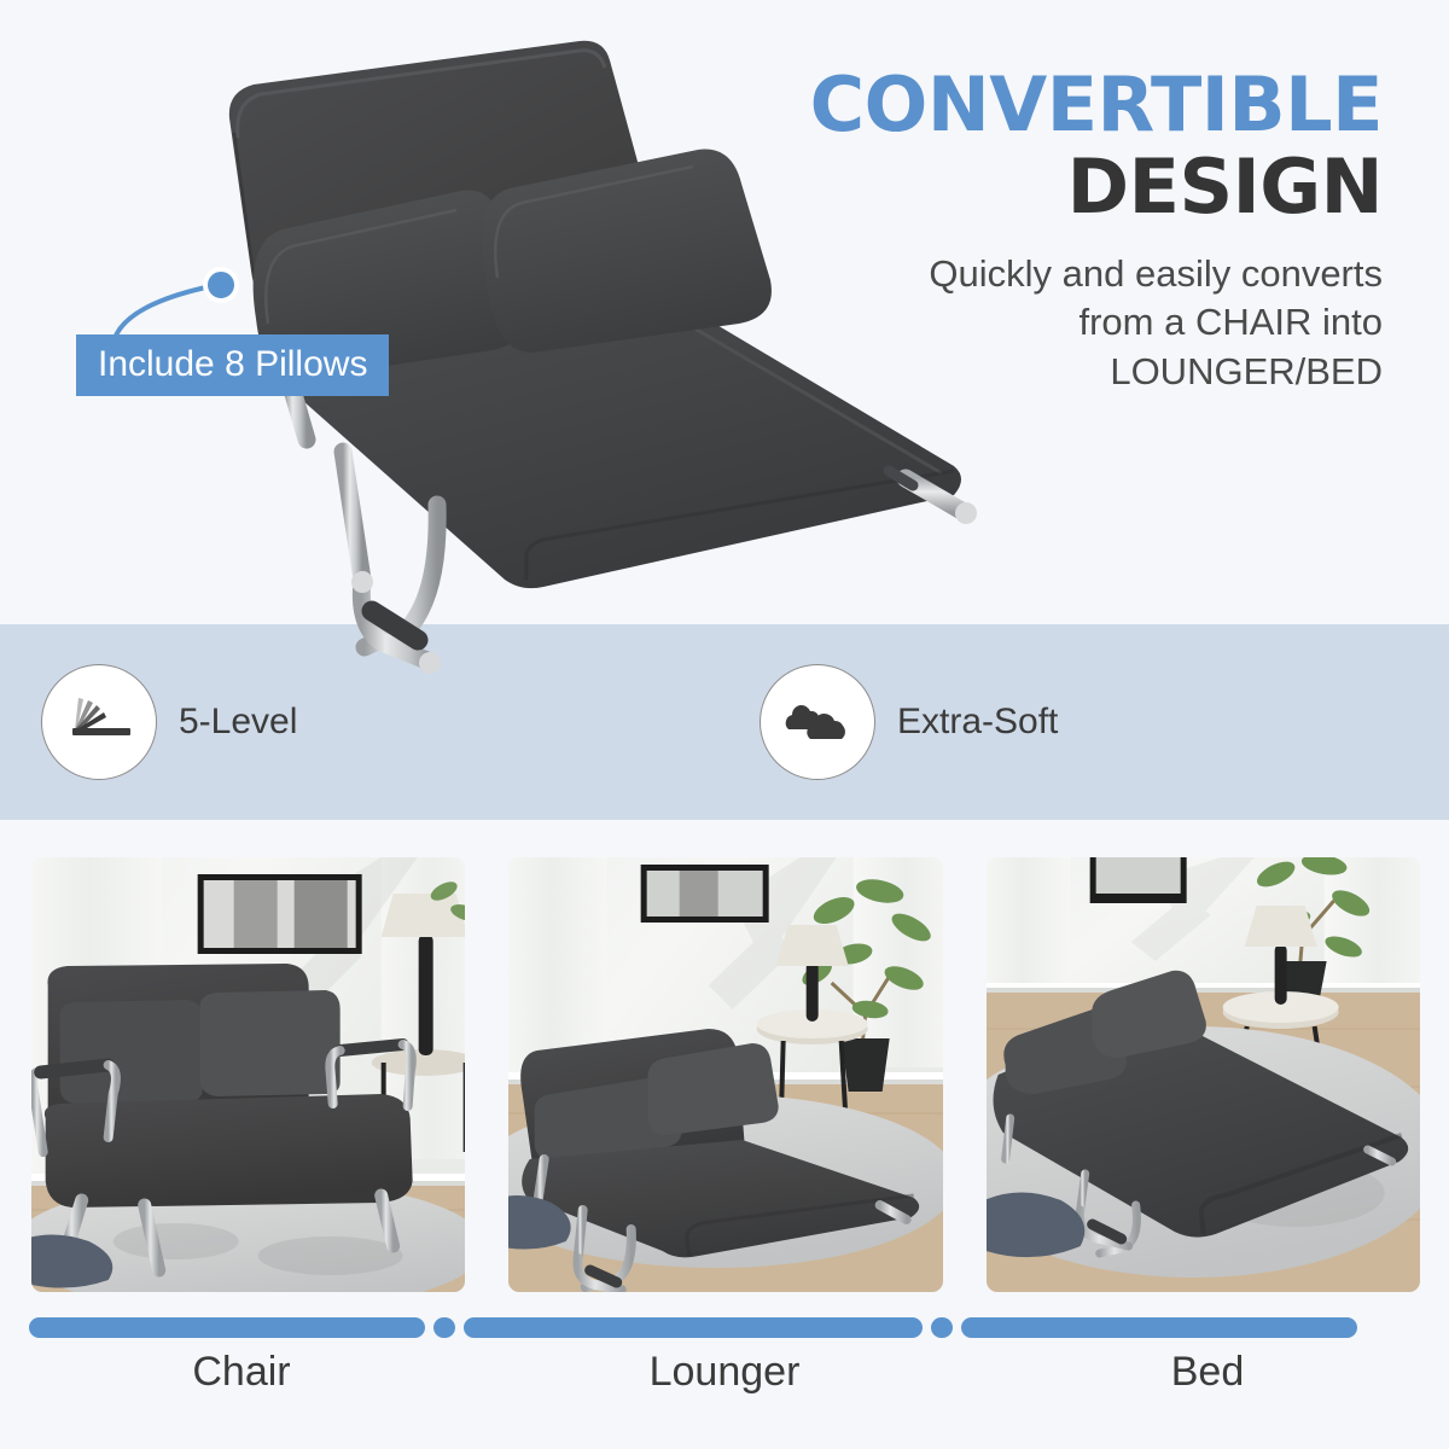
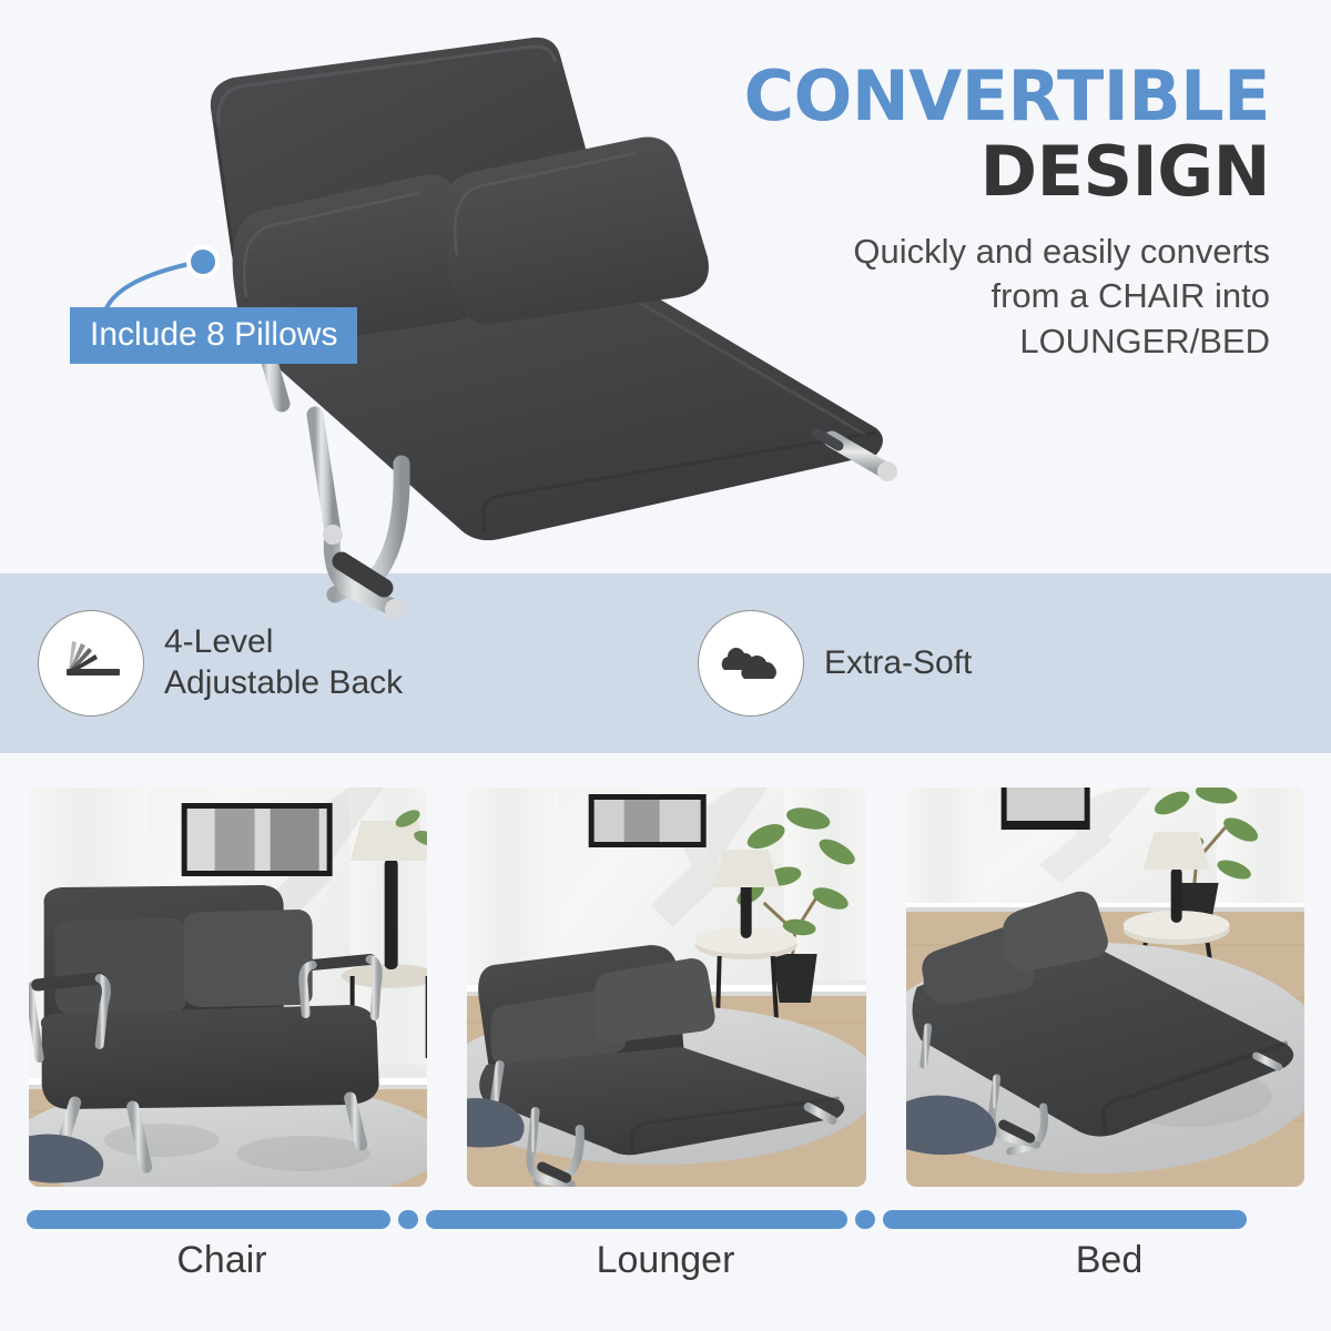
  Include 8 Pillows
  CONVERTIBLE
  DESIGN
  Quickly and easily converts
  from a CHAIR into
  LOUNGER/BED
- 5-Level
+ 4-Level
+ Adjustable Back
  Extra-Soft
  Chair
  Lounger
  Bed
